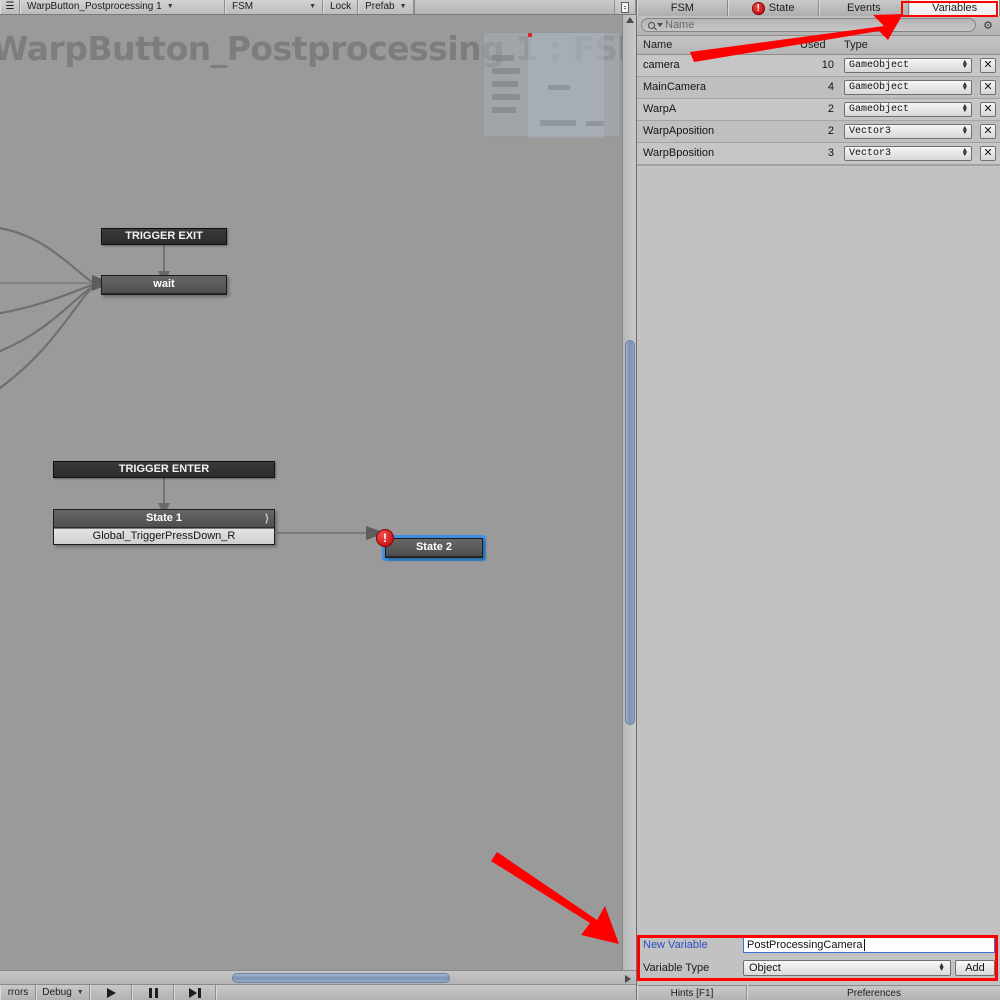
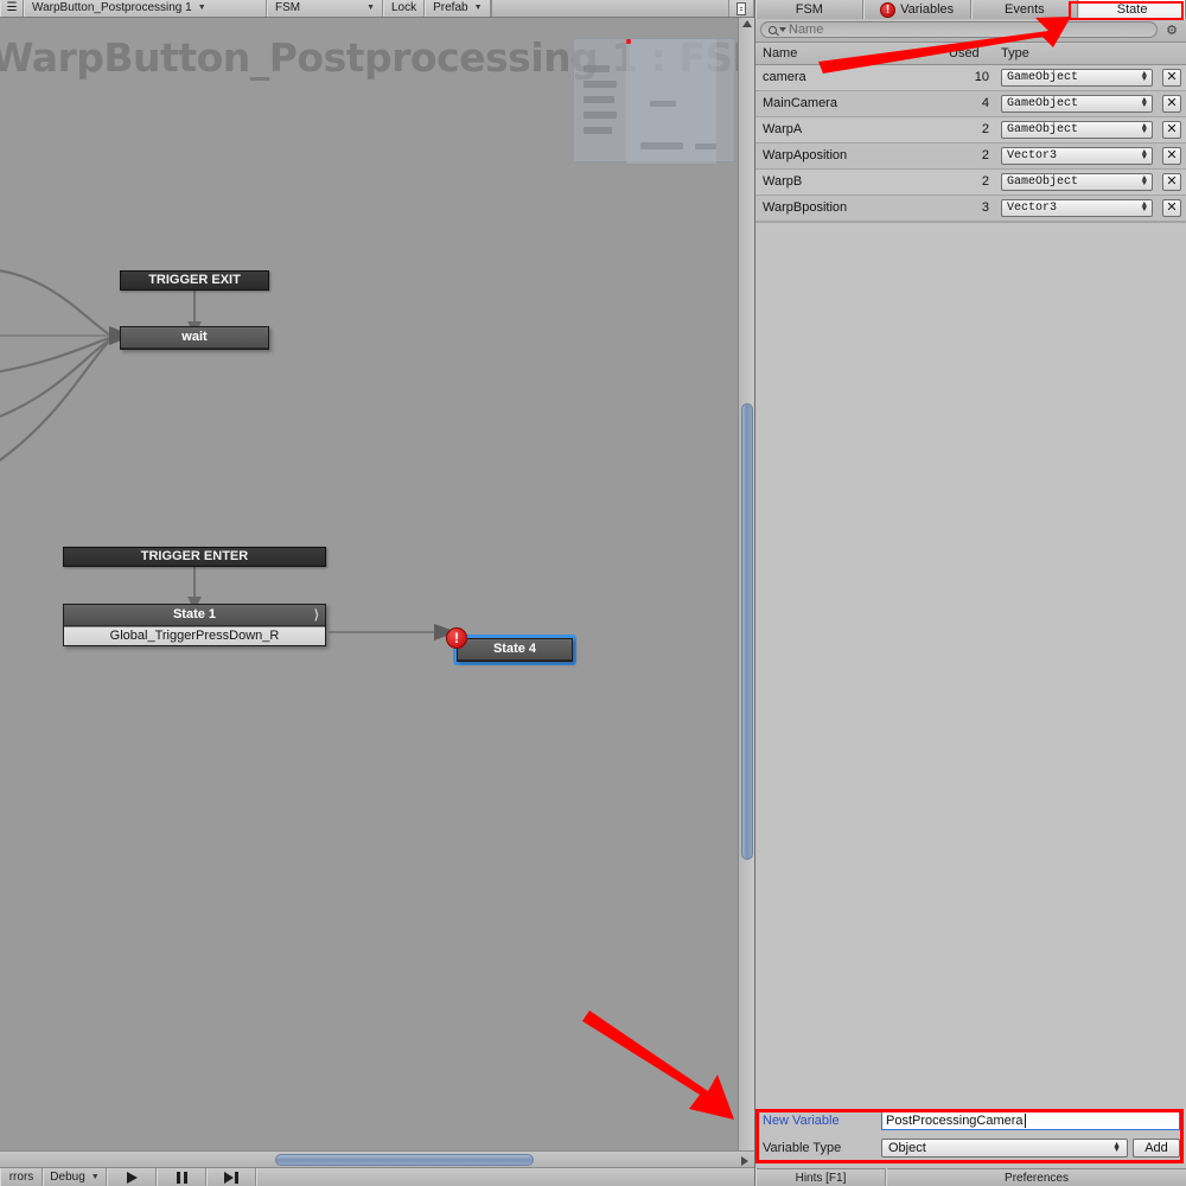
  ☰
  WarpButton_Postprocessing 1
  FSM
  Lock
  Prefab
  WarpButton_Postprocessing 1 : FS
  TRIGGER EXIT
  wait
  TRIGGER ENTER
  State 1
  ⟩
  Global_TriggerPressDown_R
  !
- State 2
+ State 4
  rrors
  Debug
  FSM
  !
- State
+ Variables
  Events
- Variables
+ State
  Name
  ⚙
  Name	Used	Type
  camera	10	GameObject ▲▼	✕
  MainCamera	4	GameObject ▲▼	✕
  WarpA	2	GameObject ▲▼	✕
  WarpAposition	2	Vector3 ▲▼	✕
+ WarpB	2	GameObject ▲▼	✕
  WarpBposition	3	Vector3 ▲▼	✕
  New Variable
  PostProcessingCamera
  Variable Type
  Object
  Add
  Hints [F1]
  Preferences
